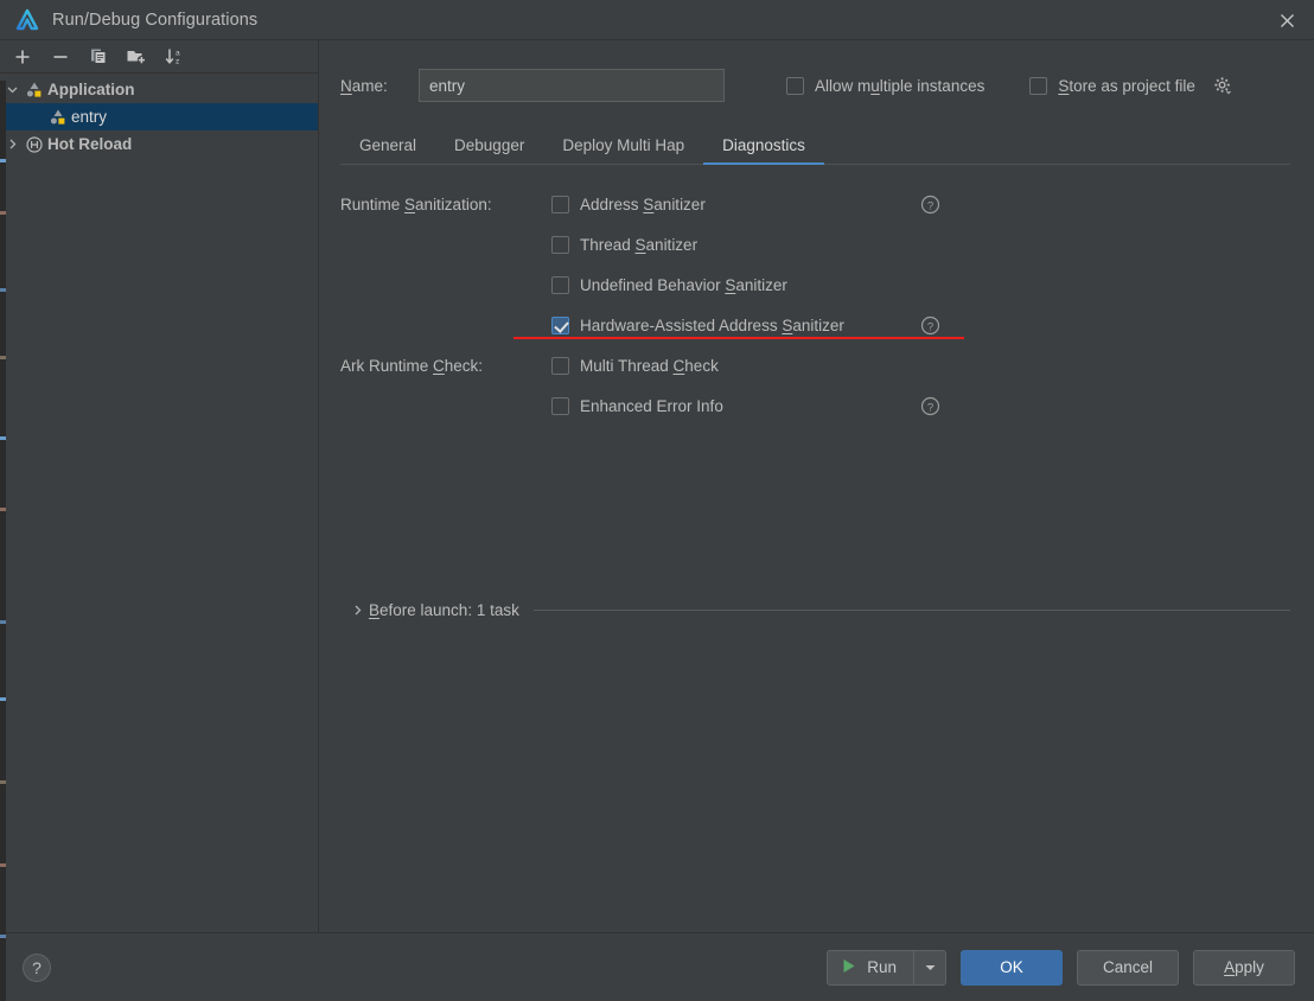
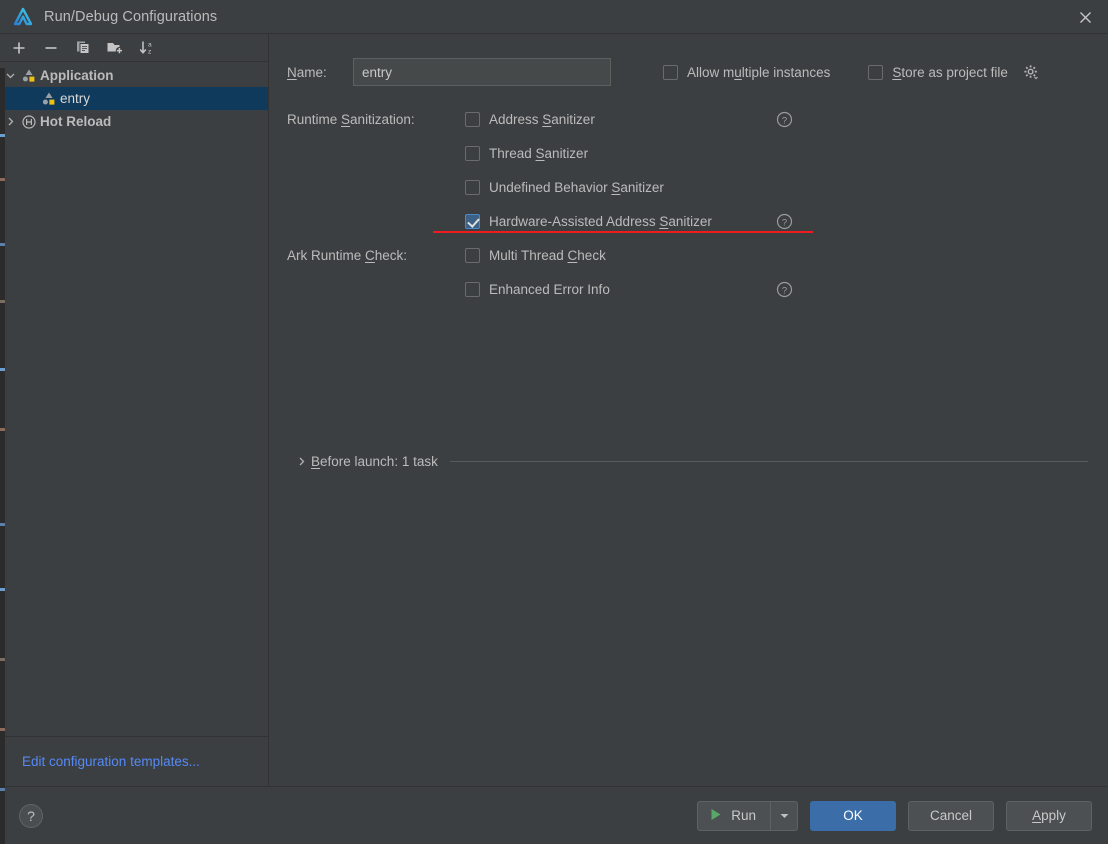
  Run/Debug Configurations
  Application
  entry
  Hot Reload
+ Edit configuration templates...
  Name:
  entry
  Allow multiple instances
  Store as project file
- General
- Debugger
- Deploy Multi Hap
- Diagnostics
  Runtime Sanitization:
  Address Sanitizer
  ?
  Thread Sanitizer
  Undefined Behavior Sanitizer
  Hardware-Assisted Address Sanitizer
  ?
  Ark Runtime Check:
  Multi Thread Check
  Enhanced Error Info
  ?
  Before launch: 1 task
  ?
  Run
  OK
  Cancel
  A
  pply
